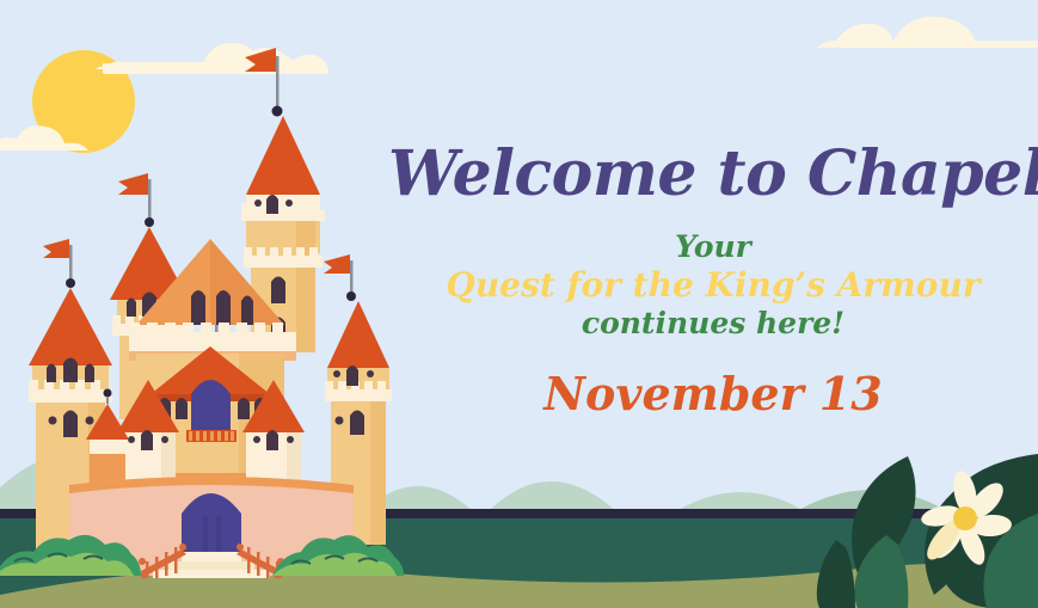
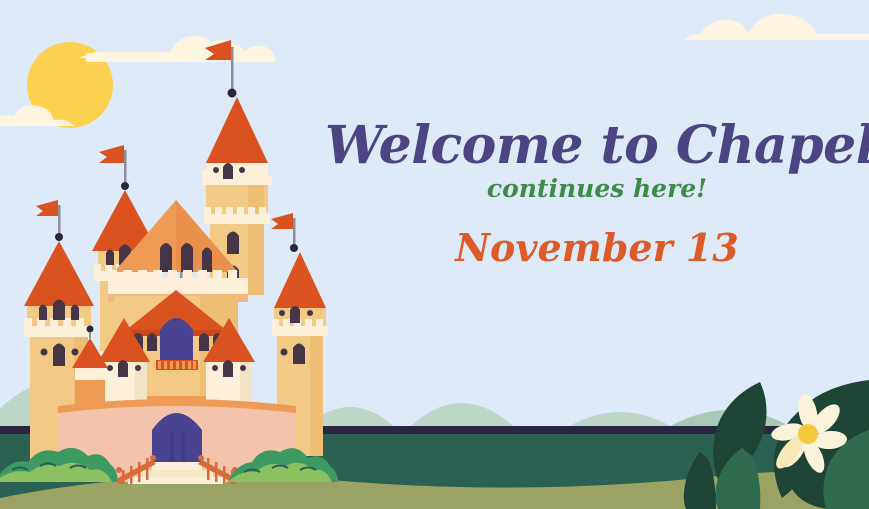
  Welcome to Chapel
- Your
- Quest for the King’s Armour
  continues here!
  November 13
